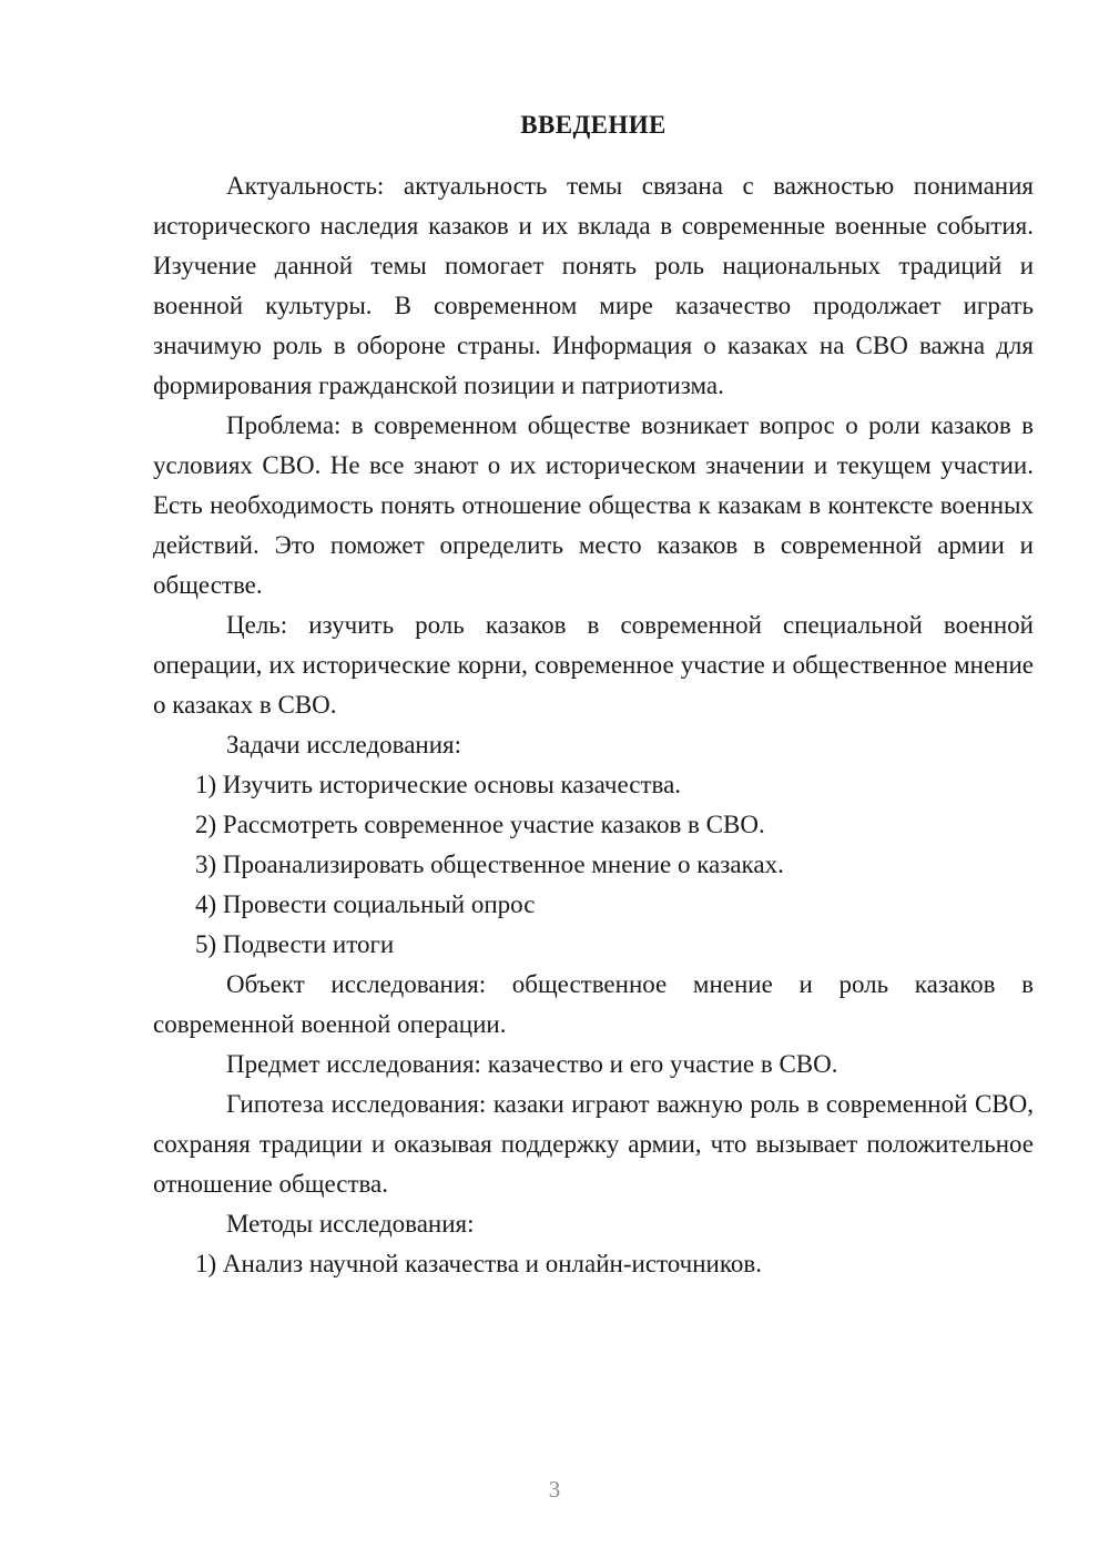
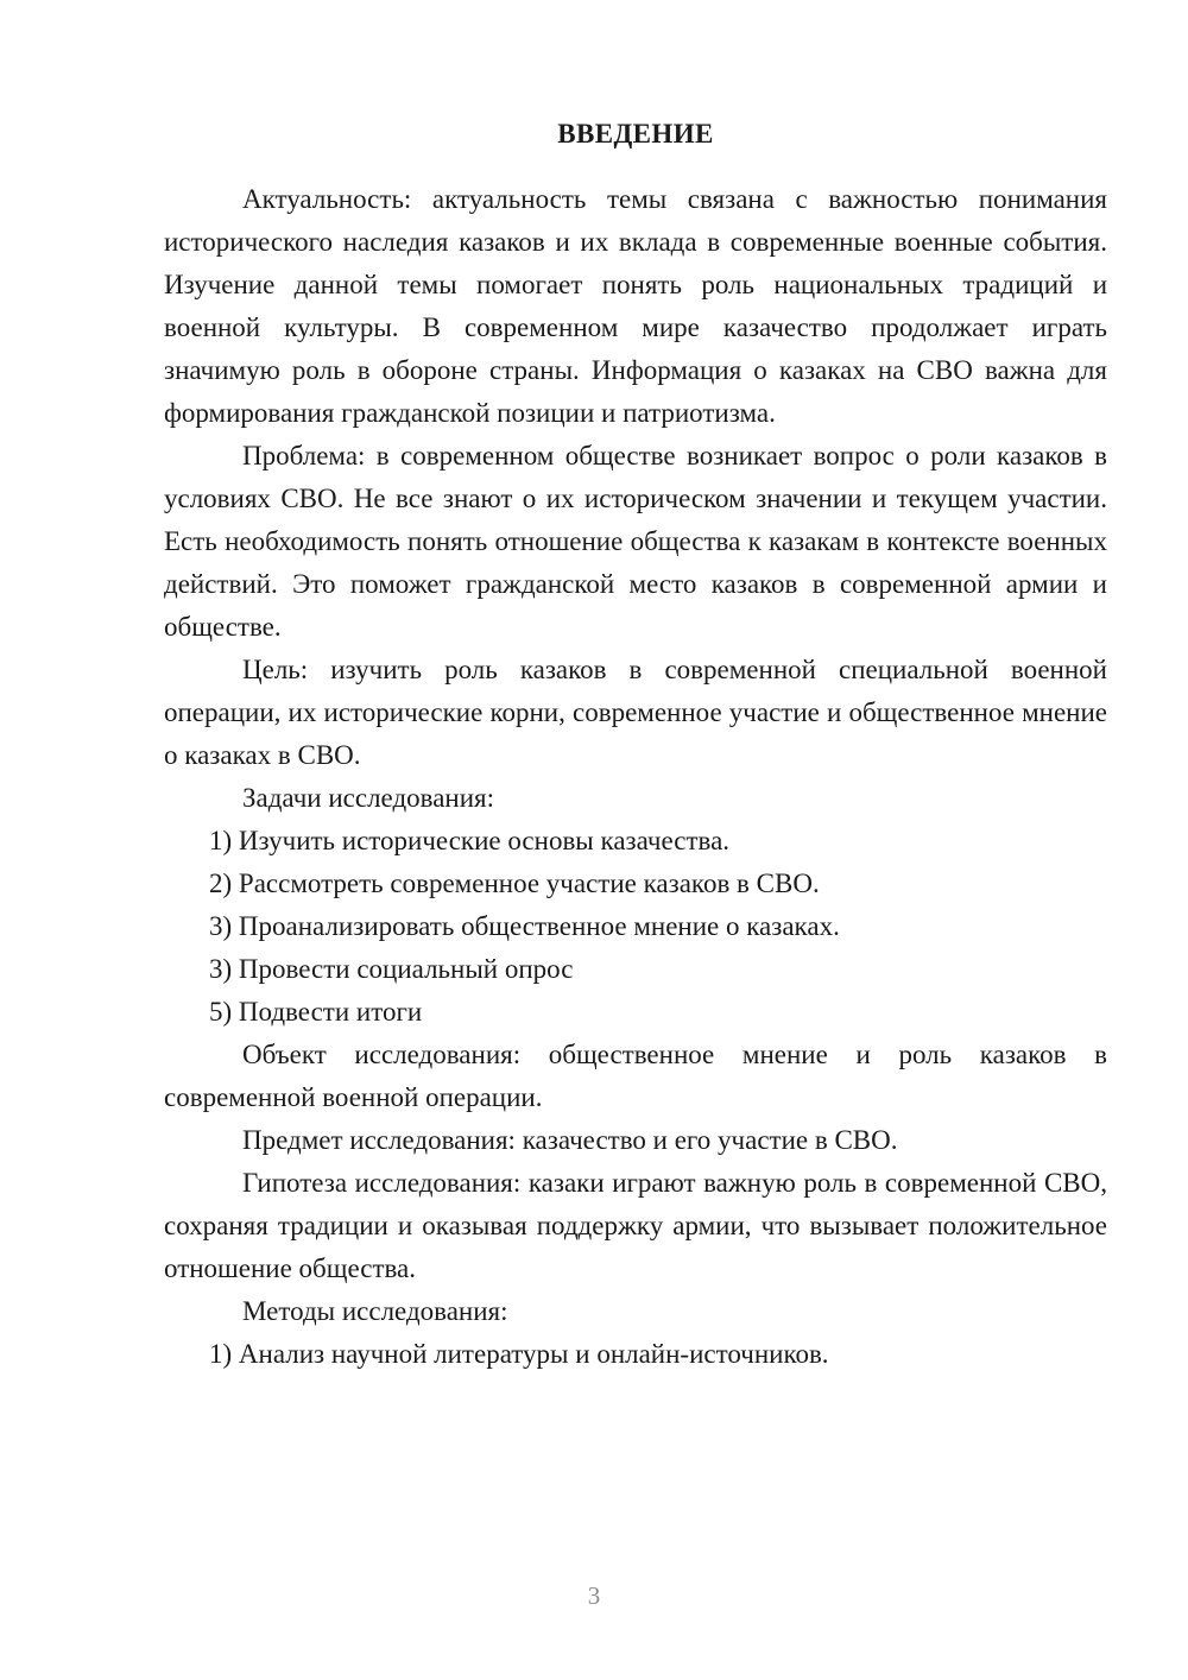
  ВВЕДЕНИЕ
  Актуальность: актуальность темы связана с важностью понимания исторического наследия казаков и их вклада в современные военные события. Изучение данной темы помогает понять роль национальных традиций и военной культуры. В современном мире казачество продолжает играть значимую роль в обороне страны. Информация о казаках на СВО важна для формирования гражданской позиции и патриотизма.
- Проблема: в современном обществе возникает вопрос о роли казаков в условиях СВО. Не все знают о их историческом значении и текущем участии. Есть необходимость понять отношение общества к казакам в контексте военных действий. Это поможет определить место казаков в современной армии и обществе.
+ Проблема: в современном обществе возникает вопрос о роли казаков в условиях СВО. Не все знают о их историческом значении и текущем участии. Есть необходимость понять отношение общества к казакам в контексте военных действий. Это поможет гражданской место казаков в современной армии и обществе.
  Цель: изучить роль казаков в современной специальной военной операции, их исторические корни, современное участие и общественное мнение о казаках в СВО.
  Задачи исследования:
  1) Изучить исторические основы казачества.
  2) Рассмотреть современное участие казаков в СВО.
  3) Проанализировать общественное мнение о казаках.
- 4) Провести социальный опрос
+ 3) Провести социальный опрос
  5) Подвести итоги
  Объект исследования: общественное мнение и роль казаков в современной военной операции.
  Предмет исследования: казачество и его участие в СВО.
  Гипотеза исследования: казаки играют важную роль в современной СВО, сохраняя традиции и оказывая поддержку армии, что вызывает положительное отношение общества.
  Методы исследования:
- 1) Анализ научной казачества и онлайн-источников.
+ 1) Анализ научной литературы и онлайн-источников.
  3
